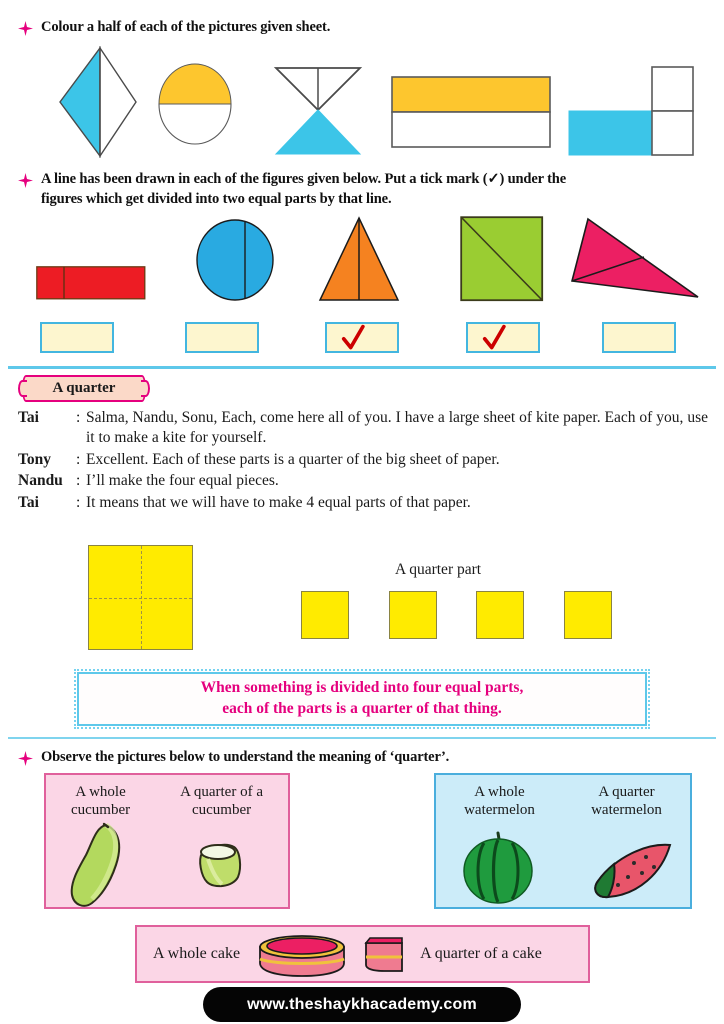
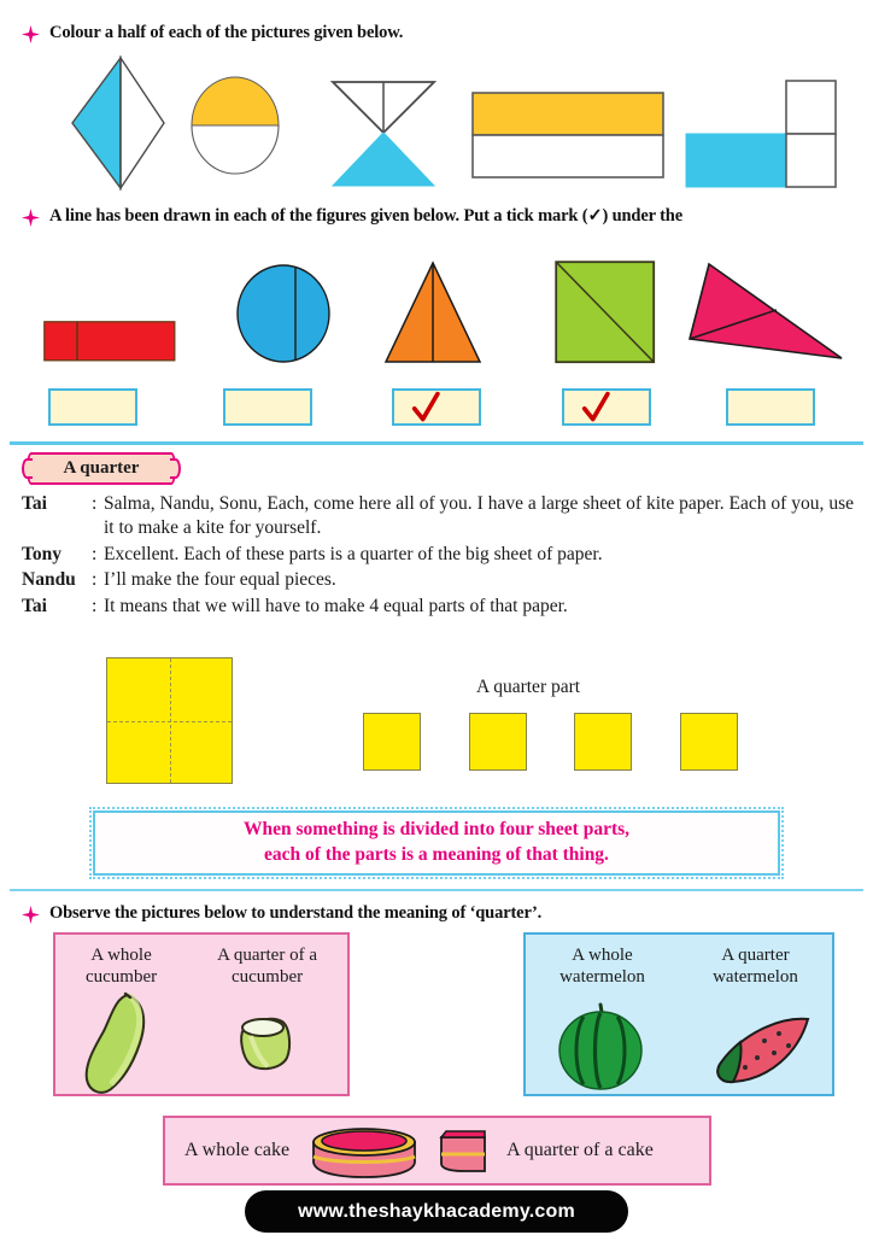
- Colour a half of each of the pictures given sheet.
+ Colour a half of each of the pictures given below.
  A line has been drawn in each of the figures given below. Put a tick mark (✓) under the
- figures which get divided into two equal parts by that line.
  A quarter
  Tai
  :
  Salma, Nandu, Sonu, Each, come here all of you. I have a large sheet of kite paper. Each of you, use it to make a kite for yourself.
  Tony
  :
  Excellent. Each of these parts is a quarter of the big sheet of paper.
  Nandu
  :
  I’ll make the four equal pieces.
  Tai
  :
  It means that we will have to make 4 equal parts of that paper.
  A quarter part
- When something is divided into four equal parts,
+ When something is divided into four sheet parts,
- each of the parts is a quarter of that thing.
+ each of the parts is a meaning of that thing.
  Observe the pictures below to understand the meaning of ‘quarter’.
  A whole
  cucumber
  A quarter of a
  cucumber
  A whole
  watermelon
  A quarter
  watermelon
  A whole cake
  A quarter of a cake
  www.theshaykhacademy.com
